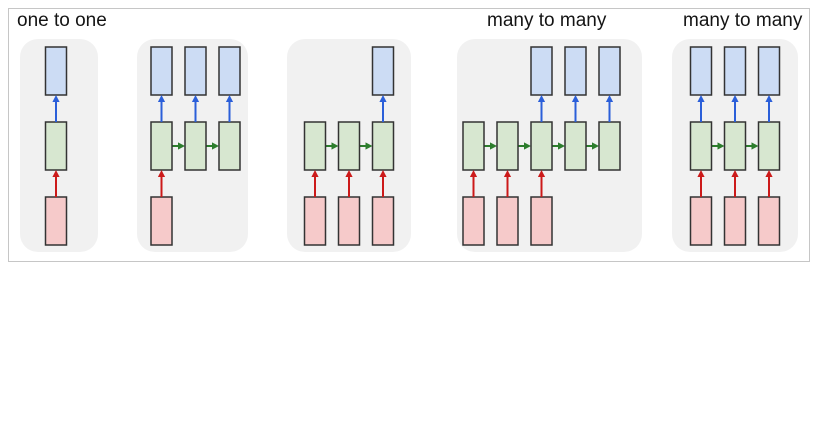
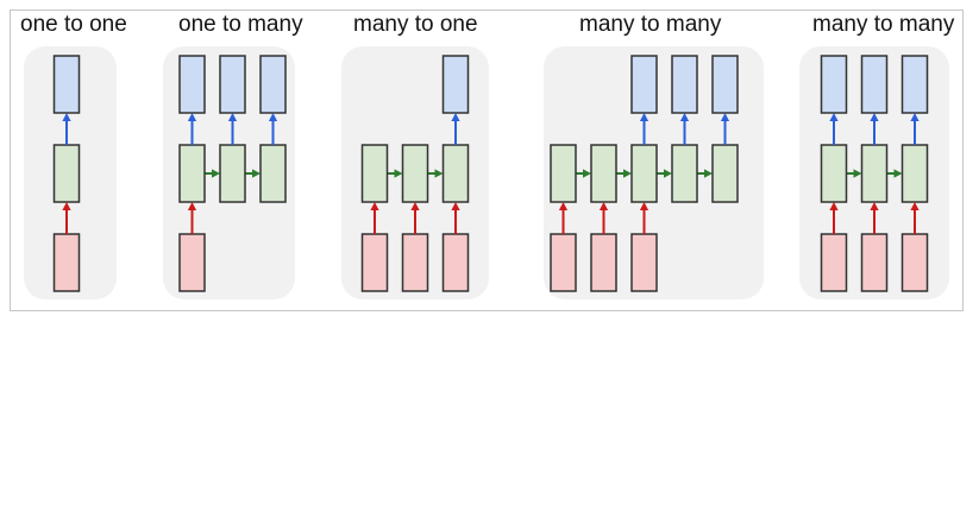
  one to one
+ one to many
+ many to one
  many to many
  many to many
